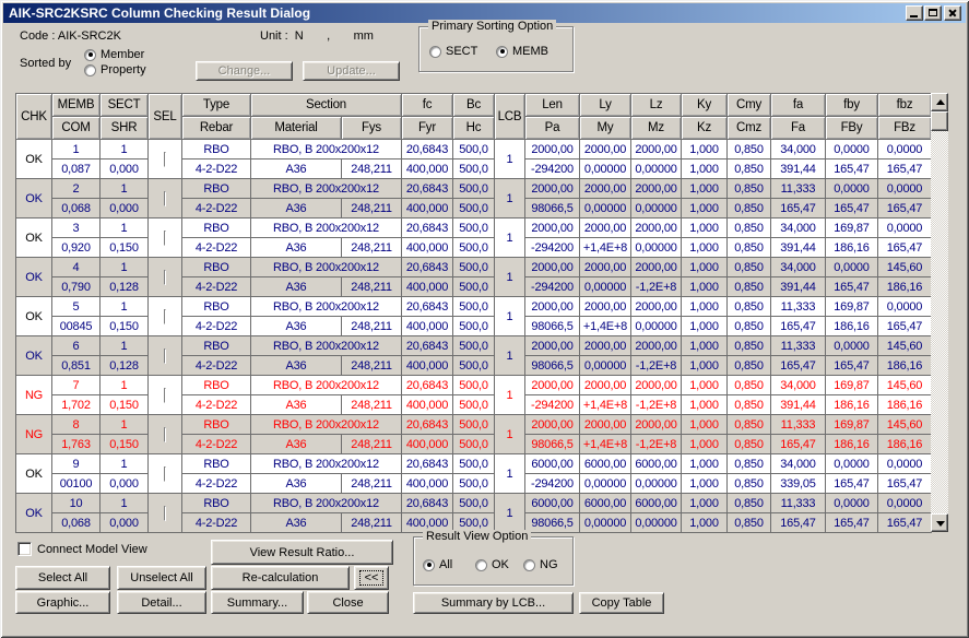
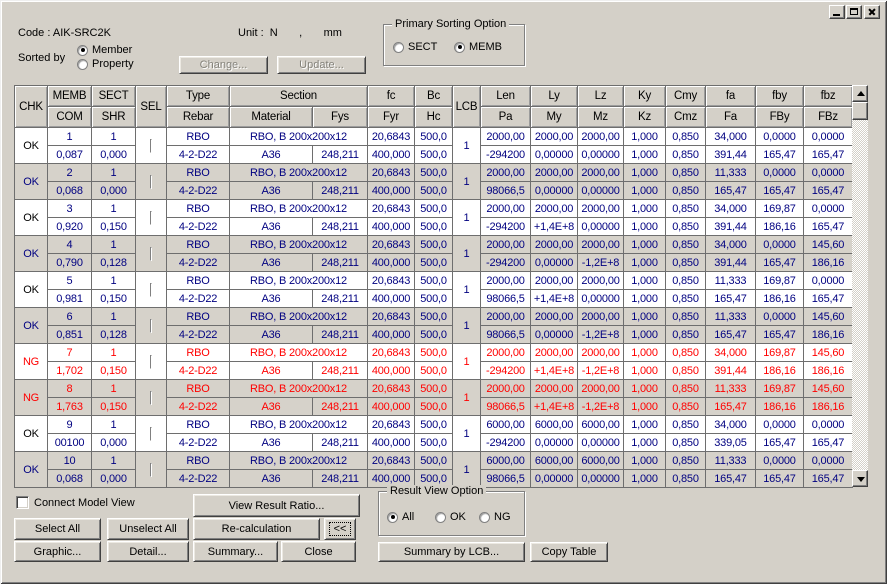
- AIK-SRC2KSRC Column Checking Result Dialog
  Code : AIK-SRC2K
  Unit : N , mm
  Sorted by
  Member
  Property
  Change...
  Update...
  Primary Sorting Option
  SECT
  MEMB
  CHK	MEMB	SECT	SEL	Type	Section	fc	Bc	LCB	Len	Ly	Lz	Ky	Cmy	fa	fby	fbz
  COM	SHR	Rebar	Material	Fys	Fyr	Hc	Pa	My	Mz	Kz	Cmz	Fa	FBy	FBz
  OK	1	1		RBO	RBO, B 200x200x12	20,6843	500,0	1	2000,00	2000,00	2000,00	1,000	0,850	34,000	0,0000	0,0000
  0,087	0,000	4-2-D22	A36	248,211	400,000	500,0	-294200	0,00000	0,00000	1,000	0,850	391,44	165,47	165,47
  OK	2	1		RBO	RBO, B 200x200x12	20,6843	500,0	1	2000,00	2000,00	2000,00	1,000	0,850	11,333	0,0000	0,0000
  0,068	0,000	4-2-D22	A36	248,211	400,000	500,0	98066,5	0,00000	0,00000	1,000	0,850	165,47	165,47	165,47
  OK	3	1		RBO	RBO, B 200x200x12	20,6843	500,0	1	2000,00	2000,00	2000,00	1,000	0,850	34,000	169,87	0,0000
  0,920	0,150	4-2-D22	A36	248,211	400,000	500,0	-294200	+1,4E+8	0,00000	1,000	0,850	391,44	186,16	165,47
  OK	4	1		RBO	RBO, B 200x200x12	20,6843	500,0	1	2000,00	2000,00	2000,00	1,000	0,850	34,000	0,0000	145,60
  0,790	0,128	4-2-D22	A36	248,211	400,000	500,0	-294200	0,00000	-1,2E+8	1,000	0,850	391,44	165,47	186,16
  OK	5	1		RBO	RBO, B 200x200x12	20,6843	500,0	1	2000,00	2000,00	2000,00	1,000	0,850	11,333	169,87	0,0000
- 00845	0,150	4-2-D22	A36	248,211	400,000	500,0	98066,5	+1,4E+8	0,00000	1,000	0,850	165,47	186,16	165,47
+ 0,981	0,150	4-2-D22	A36	248,211	400,000	500,0	98066,5	+1,4E+8	0,00000	1,000	0,850	165,47	186,16	165,47
  OK	6	1		RBO	RBO, B 200x200x12	20,6843	500,0	1	2000,00	2000,00	2000,00	1,000	0,850	11,333	0,0000	145,60
  0,851	0,128	4-2-D22	A36	248,211	400,000	500,0	98066,5	0,00000	-1,2E+8	1,000	0,850	165,47	165,47	186,16
  NG	7	1		RBO	RBO, B 200x200x12	20,6843	500,0	1	2000,00	2000,00	2000,00	1,000	0,850	34,000	169,87	145,60
  1,702	0,150	4-2-D22	A36	248,211	400,000	500,0	-294200	+1,4E+8	-1,2E+8	1,000	0,850	391,44	186,16	186,16
  NG	8	1		RBO	RBO, B 200x200x12	20,6843	500,0	1	2000,00	2000,00	2000,00	1,000	0,850	11,333	169,87	145,60
  1,763	0,150	4-2-D22	A36	248,211	400,000	500,0	98066,5	+1,4E+8	-1,2E+8	1,000	0,850	165,47	186,16	186,16
  OK	9	1		RBO	RBO, B 200x200x12	20,6843	500,0	1	6000,00	6000,00	6000,00	1,000	0,850	34,000	0,0000	0,0000
  00100	0,000	4-2-D22	A36	248,211	400,000	500,0	-294200	0,00000	0,00000	1,000	0,850	339,05	165,47	165,47
  OK	10	1		RBO	RBO, B 200x200x12	20,6843	500,0	1	6000,00	6000,00	6000,00	1,000	0,850	11,333	0,0000	0,0000
  0,068	0,000	4-2-D22	A36	248,211	400,000	500,0	98066,5	0,00000	0,00000	1,000	0,850	165,47	165,47	165,47
  Connect Model View
  View Result Ratio...
  Select All
  Unselect All
  Re-calculation
  <<
  Graphic...
  Detail...
  Summary...
  Close
  Result View Option
  All
  OK
  NG
  Summary by LCB...
  Copy Table
